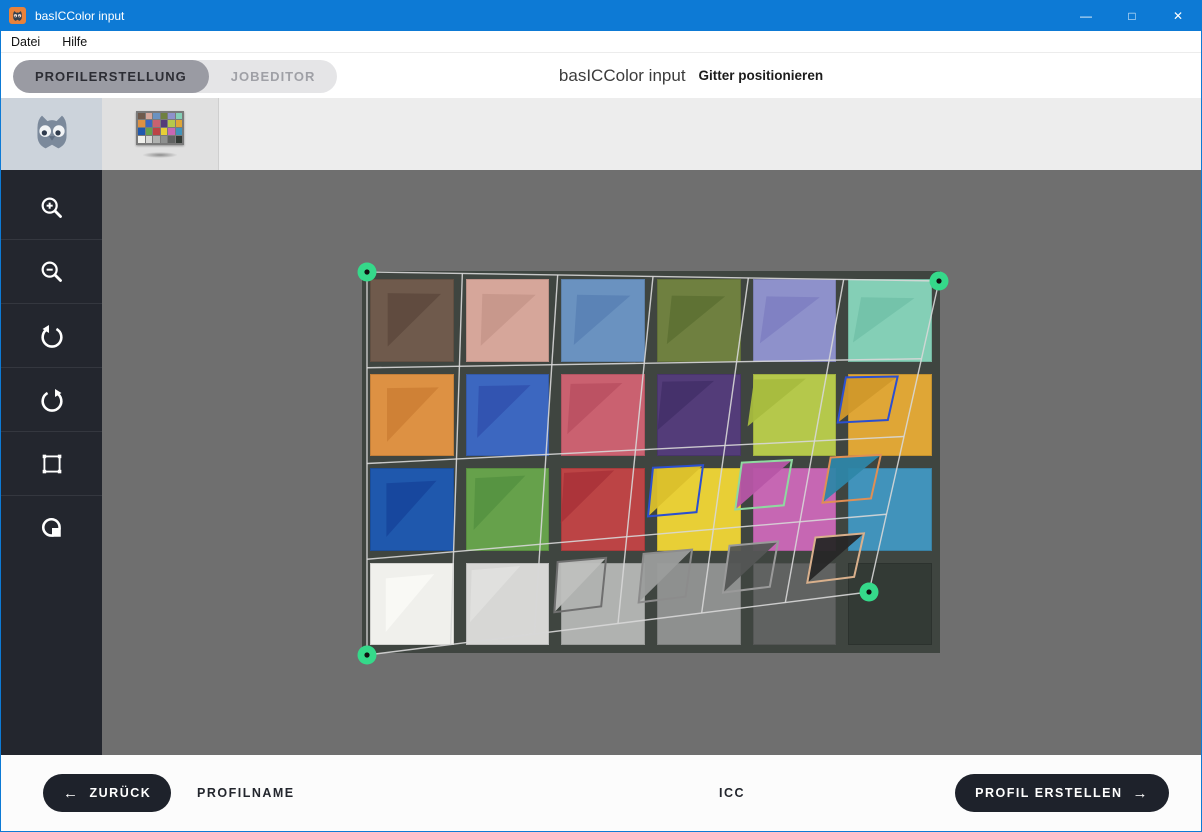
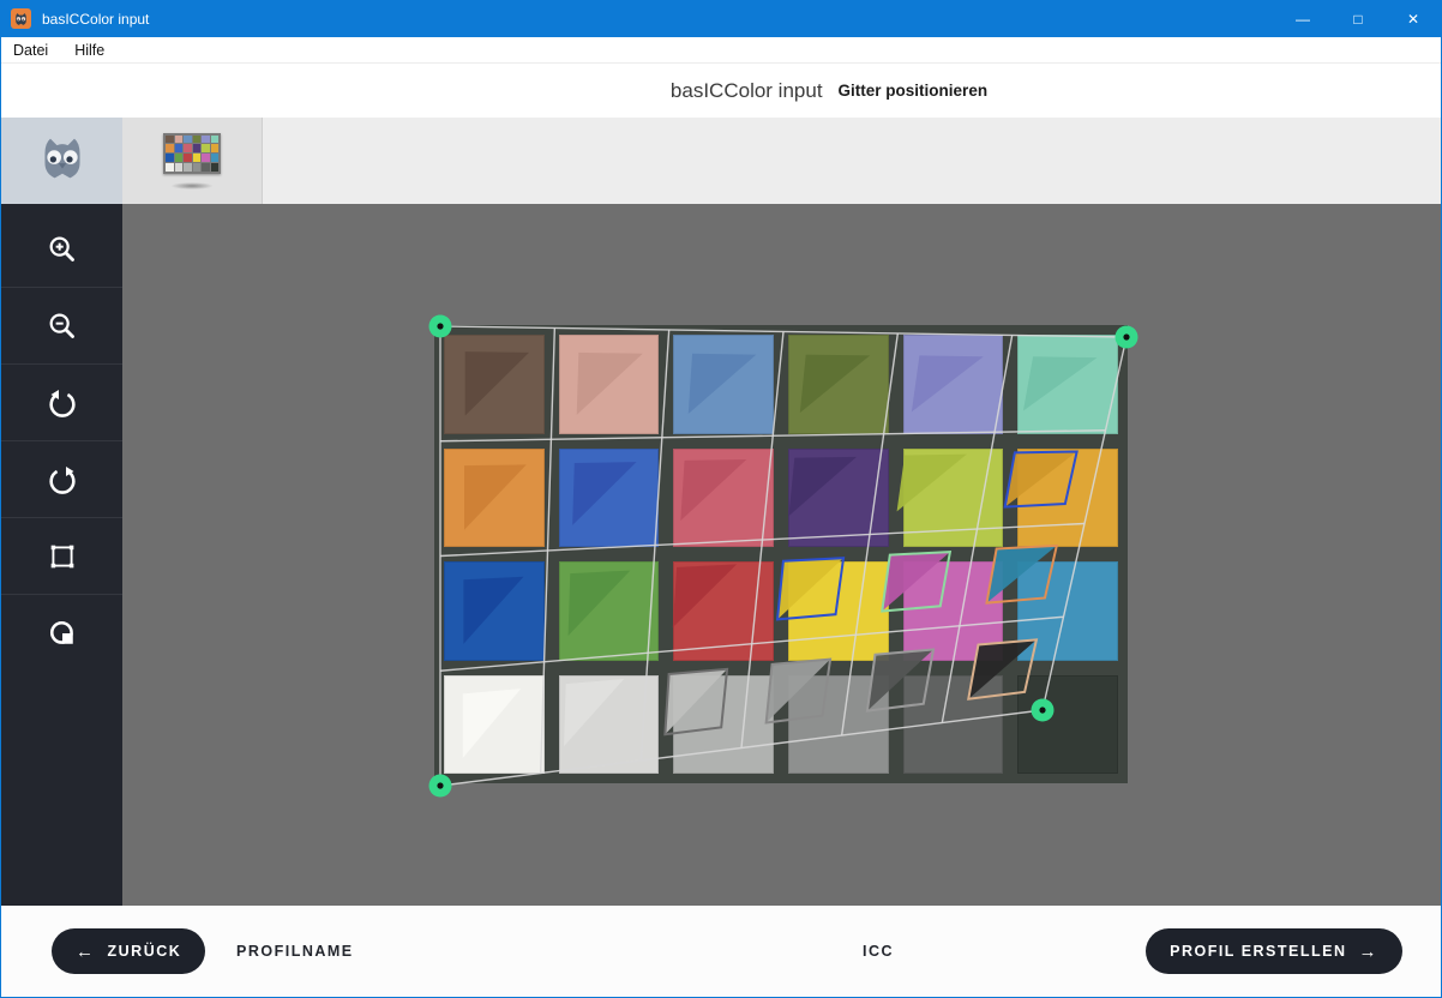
  basICColor input
  —
  □
  ✕
  Datei
  Hilfe
- PROFILERSTELLUNG
- JOBEDITOR
  basICColor input
  Gitter positionieren
  ←
  ZURÜCK
  PROFILNAME
  ICC
  PROFIL ERSTELLEN
  →
